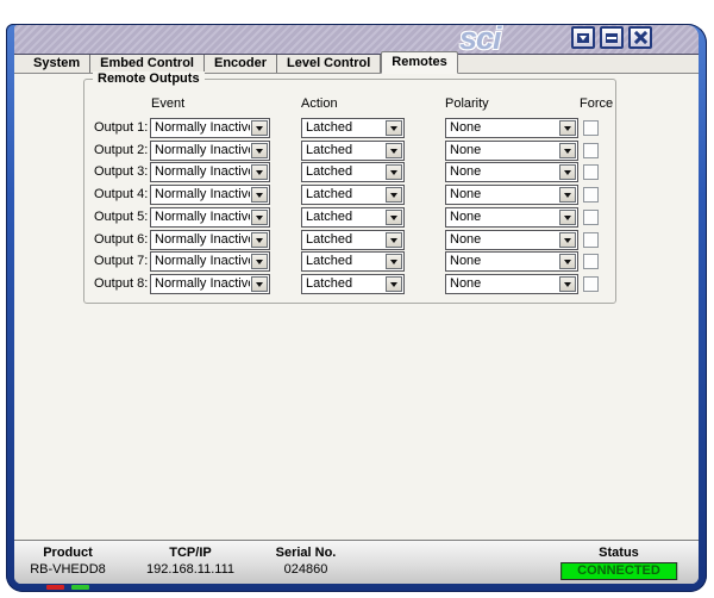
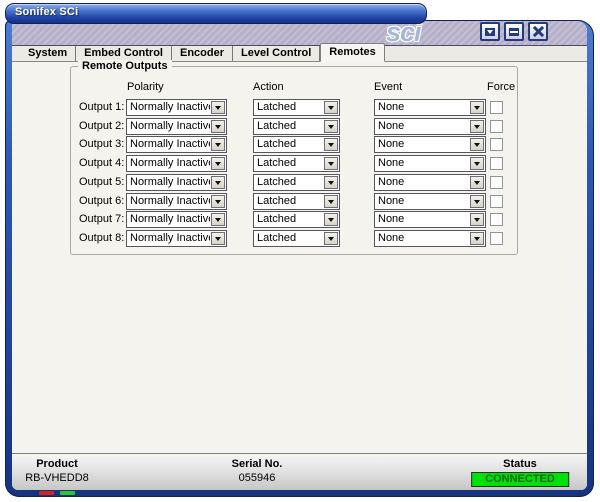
+ Sonifex SCi
  sci
  System
  Embed Control
  Encoder
  Level Control
  Remotes
  Remote Outputs
- Event
+ Polarity
  Action
- Polarity
+ Event
  Force
  Output 1:
  Normally Inactiv
  Latched
  None
  Output 2:
  Normally Inactiv
  Latched
  None
  Output 3:
  Normally Inactiv
  Latched
  None
  Output 4:
  Normally Inactiv
  Latched
  None
  Output 5:
  Normally Inactiv
  Latched
  None
  Output 6:
  Normally Inactiv
  Latched
  None
  Output 7:
  Normally Inactiv
  Latched
  None
  Output 8:
  Normally Inactiv
  Latched
  None
  Product
  RB-VHEDD8
- TCP/IP
- 192.168.11.111
  Serial No.
- 024860
+ 055946
  Status
  CONNECTED
